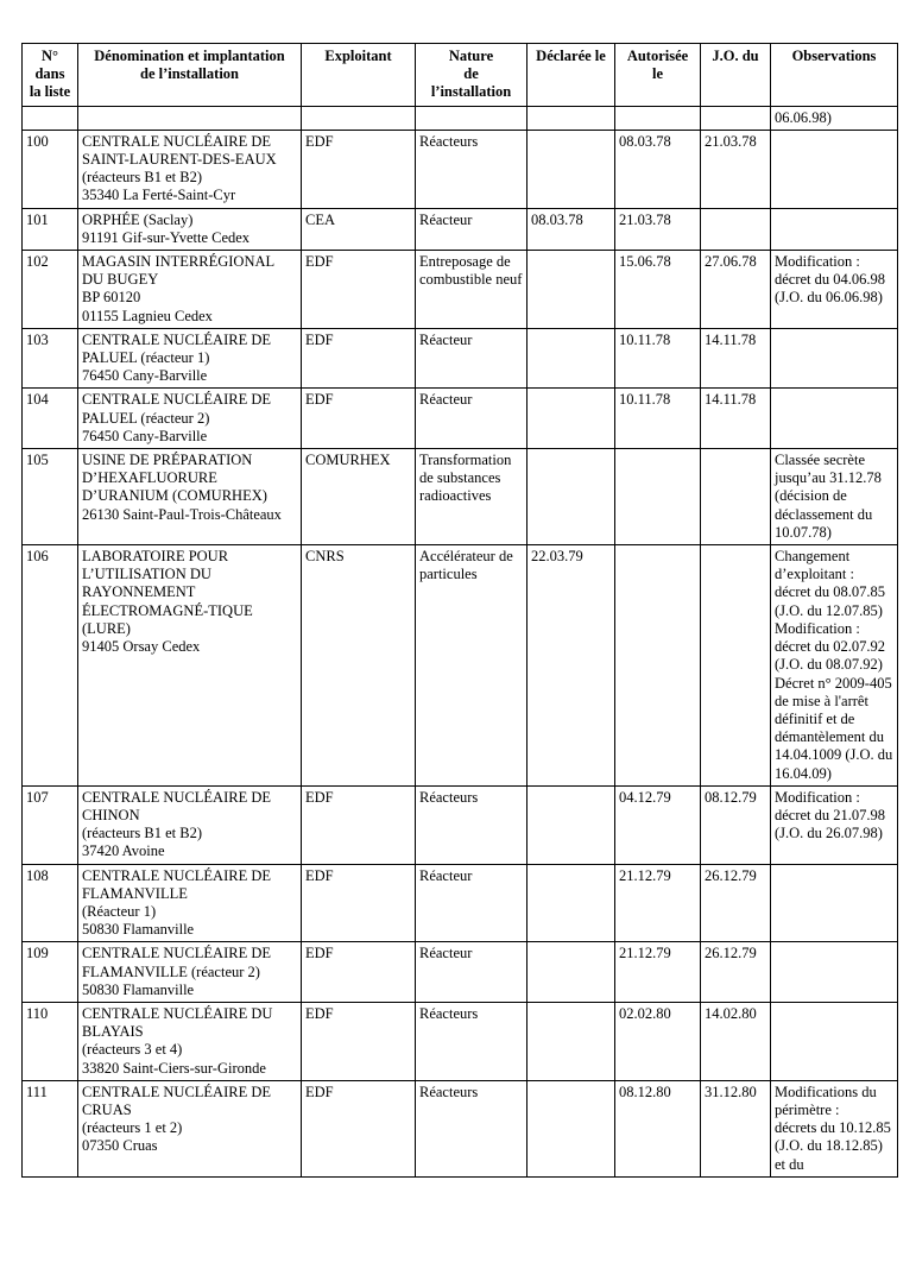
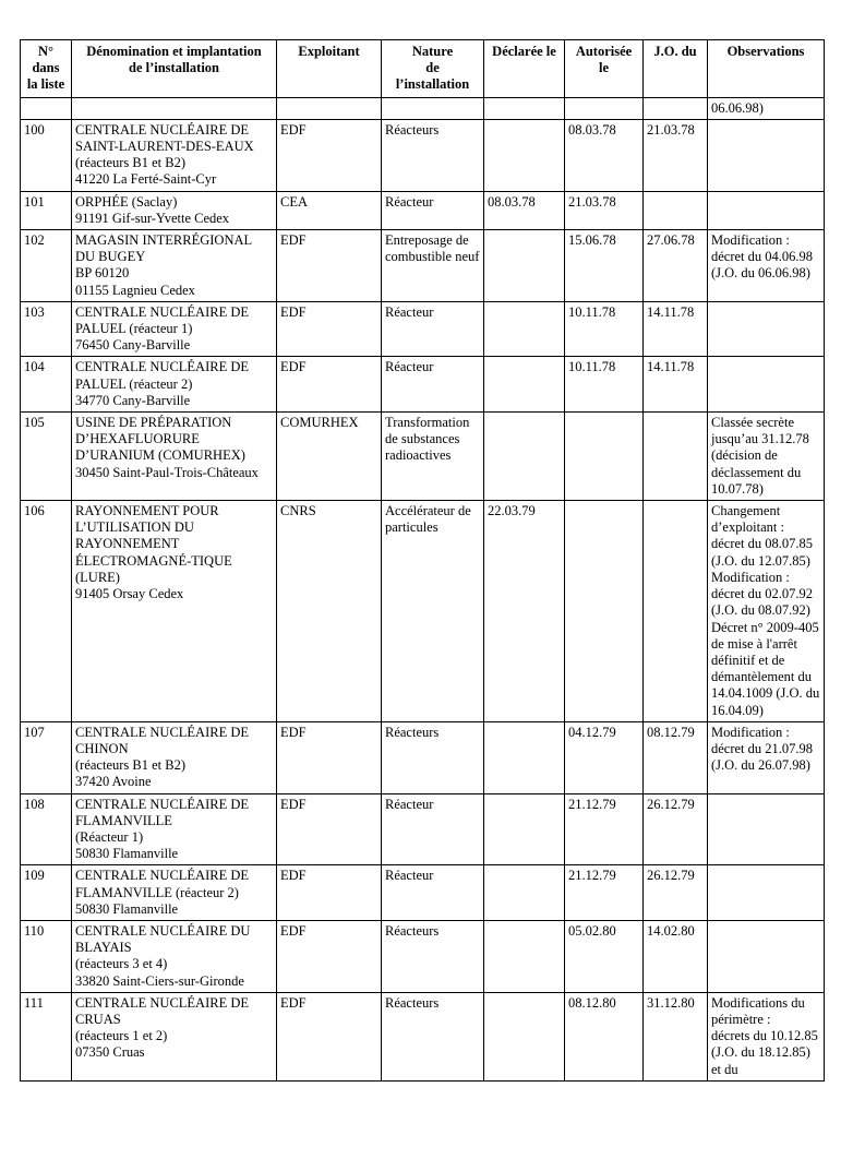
  N° dans la liste	Dénomination et implantation de l’installation	Exploitant	Nature de l’installation	Déclarée le	Autorisée le	J.O. du	Observations
  							06.06.98)
- 100	CENTRALE NUCLÉAIRE DE SAINT-LAURENT-DES-EAUX (réacteurs B1 et B2) 35340 La Ferté-Saint-Cyr	EDF	Réacteurs		08.03.78	21.03.78
+ 100	CENTRALE NUCLÉAIRE DE SAINT-LAURENT-DES-EAUX (réacteurs B1 et B2) 41220 La Ferté-Saint-Cyr	EDF	Réacteurs		08.03.78	21.03.78
  101	ORPHÉE (Saclay) 91191 Gif-sur-Yvette Cedex	CEA	Réacteur	08.03.78	21.03.78
  102	MAGASIN INTERRÉGIONAL DU BUGEY BP 60120 01155 Lagnieu Cedex	EDF	Entreposage de combustible neuf		15.06.78	27.06.78	Modification : décret du 04.06.98 (J.O. du 06.06.98)
  103	CENTRALE NUCLÉAIRE DE PALUEL (réacteur 1) 76450 Cany-Barville	EDF	Réacteur		10.11.78	14.11.78
- 104	CENTRALE NUCLÉAIRE DE PALUEL (réacteur 2) 76450 Cany-Barville	EDF	Réacteur		10.11.78	14.11.78
+ 104	CENTRALE NUCLÉAIRE DE PALUEL (réacteur 2) 34770 Cany-Barville	EDF	Réacteur		10.11.78	14.11.78
- 105	USINE DE PRÉPARATION D’HEXAFLUORURE D’URANIUM (COMURHEX) 26130 Saint-Paul-Trois-Châteaux	COMURHEX	Transformation de substances radioactives				Classée secrète jusqu’au 31.12.78 (décision de déclassement du 10.07.78)
+ 105	USINE DE PRÉPARATION D’HEXAFLUORURE D’URANIUM (COMURHEX) 30450 Saint-Paul-Trois-Châteaux	COMURHEX	Transformation de substances radioactives				Classée secrète jusqu’au 31.12.78 (décision de déclassement du 10.07.78)
- 106	LABORATOIRE POUR L’UTILISATION DU RAYONNEMENT ÉLECTROMAGNÉ-TIQUE (LURE) 91405 Orsay Cedex	CNRS	Accélérateur de particules	22.03.79			Changement d’exploitant : décret du 08.07.85 (J.O. du 12.07.85) Modification : décret du 02.07.92 (J.O. du 08.07.92) Décret n° 2009-405 de mise à l'arrêt définitif et de démantèlement du 14.04.1009 (J.O. du 16.04.09)
+ 106	RAYONNEMENT POUR L’UTILISATION DU RAYONNEMENT ÉLECTROMAGNÉ-TIQUE (LURE) 91405 Orsay Cedex	CNRS	Accélérateur de particules	22.03.79			Changement d’exploitant : décret du 08.07.85 (J.O. du 12.07.85) Modification : décret du 02.07.92 (J.O. du 08.07.92) Décret n° 2009-405 de mise à l'arrêt définitif et de démantèlement du 14.04.1009 (J.O. du 16.04.09)
  107	CENTRALE NUCLÉAIRE DE CHINON (réacteurs B1 et B2) 37420 Avoine	EDF	Réacteurs		04.12.79	08.12.79	Modification : décret du 21.07.98 (J.O. du 26.07.98)
  108	CENTRALE NUCLÉAIRE DE FLAMANVILLE (Réacteur 1) 50830 Flamanville	EDF	Réacteur		21.12.79	26.12.79
  109	CENTRALE NUCLÉAIRE DE FLAMANVILLE (réacteur 2) 50830 Flamanville	EDF	Réacteur		21.12.79	26.12.79
- 110	CENTRALE NUCLÉAIRE DU BLAYAIS (réacteurs 3 et 4) 33820 Saint-Ciers-sur-Gironde	EDF	Réacteurs		02.02.80	14.02.80
+ 110	CENTRALE NUCLÉAIRE DU BLAYAIS (réacteurs 3 et 4) 33820 Saint-Ciers-sur-Gironde	EDF	Réacteurs		05.02.80	14.02.80
  111	CENTRALE NUCLÉAIRE DE CRUAS (réacteurs 1 et 2) 07350 Cruas	EDF	Réacteurs		08.12.80	31.12.80	Modifications du périmètre : décrets du 10.12.85 (J.O. du 18.12.85) et du
